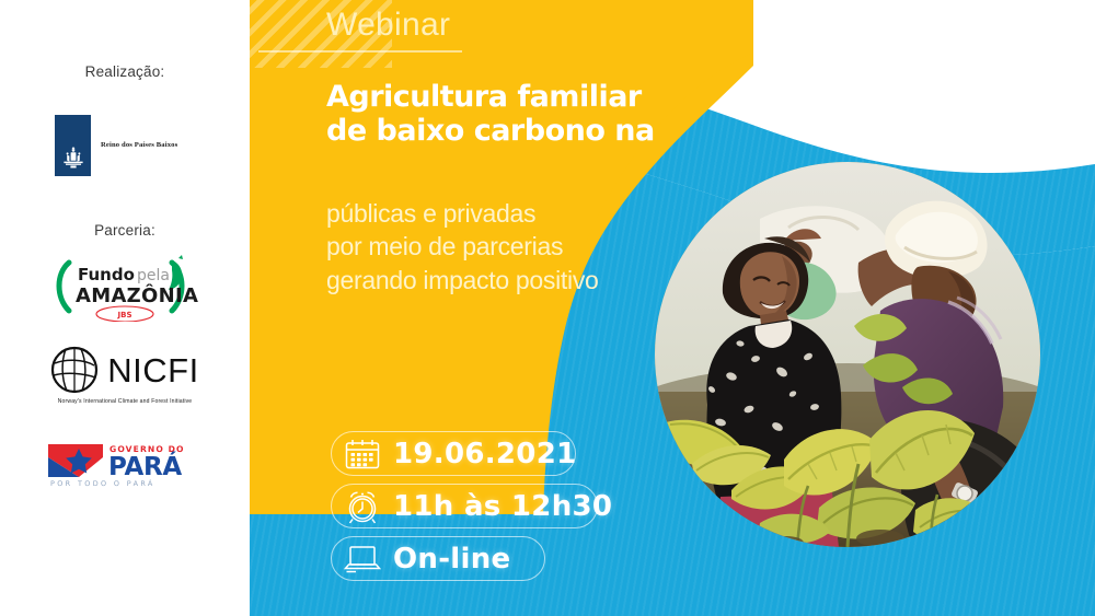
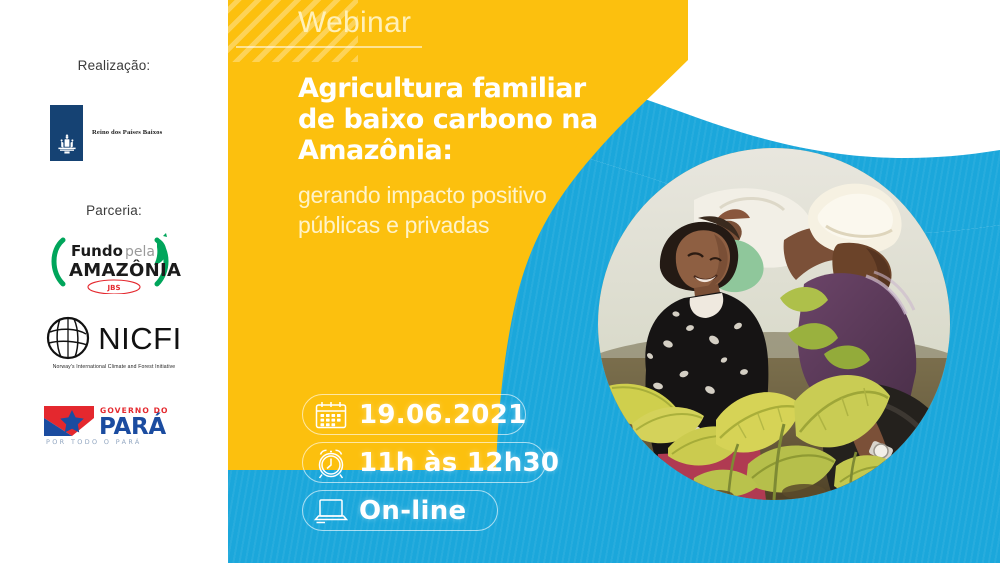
  Realização:
  Parceria:
  Fundo
  pela
  AMAZÔNIA
  JBS
  NICFI
  GOVERNO DO
  PARÁ
  POR TODO O PARÁ
  Webinar
  Agricultura familiar
  de baixo carbono na
+ Amazônia:
- públicas e privadas
+ gerando impacto positivo
- por meio de parcerias
- gerando impacto positivo
+ públicas e privadas
  19.06.2021
  11h às 12h30
  On-line
